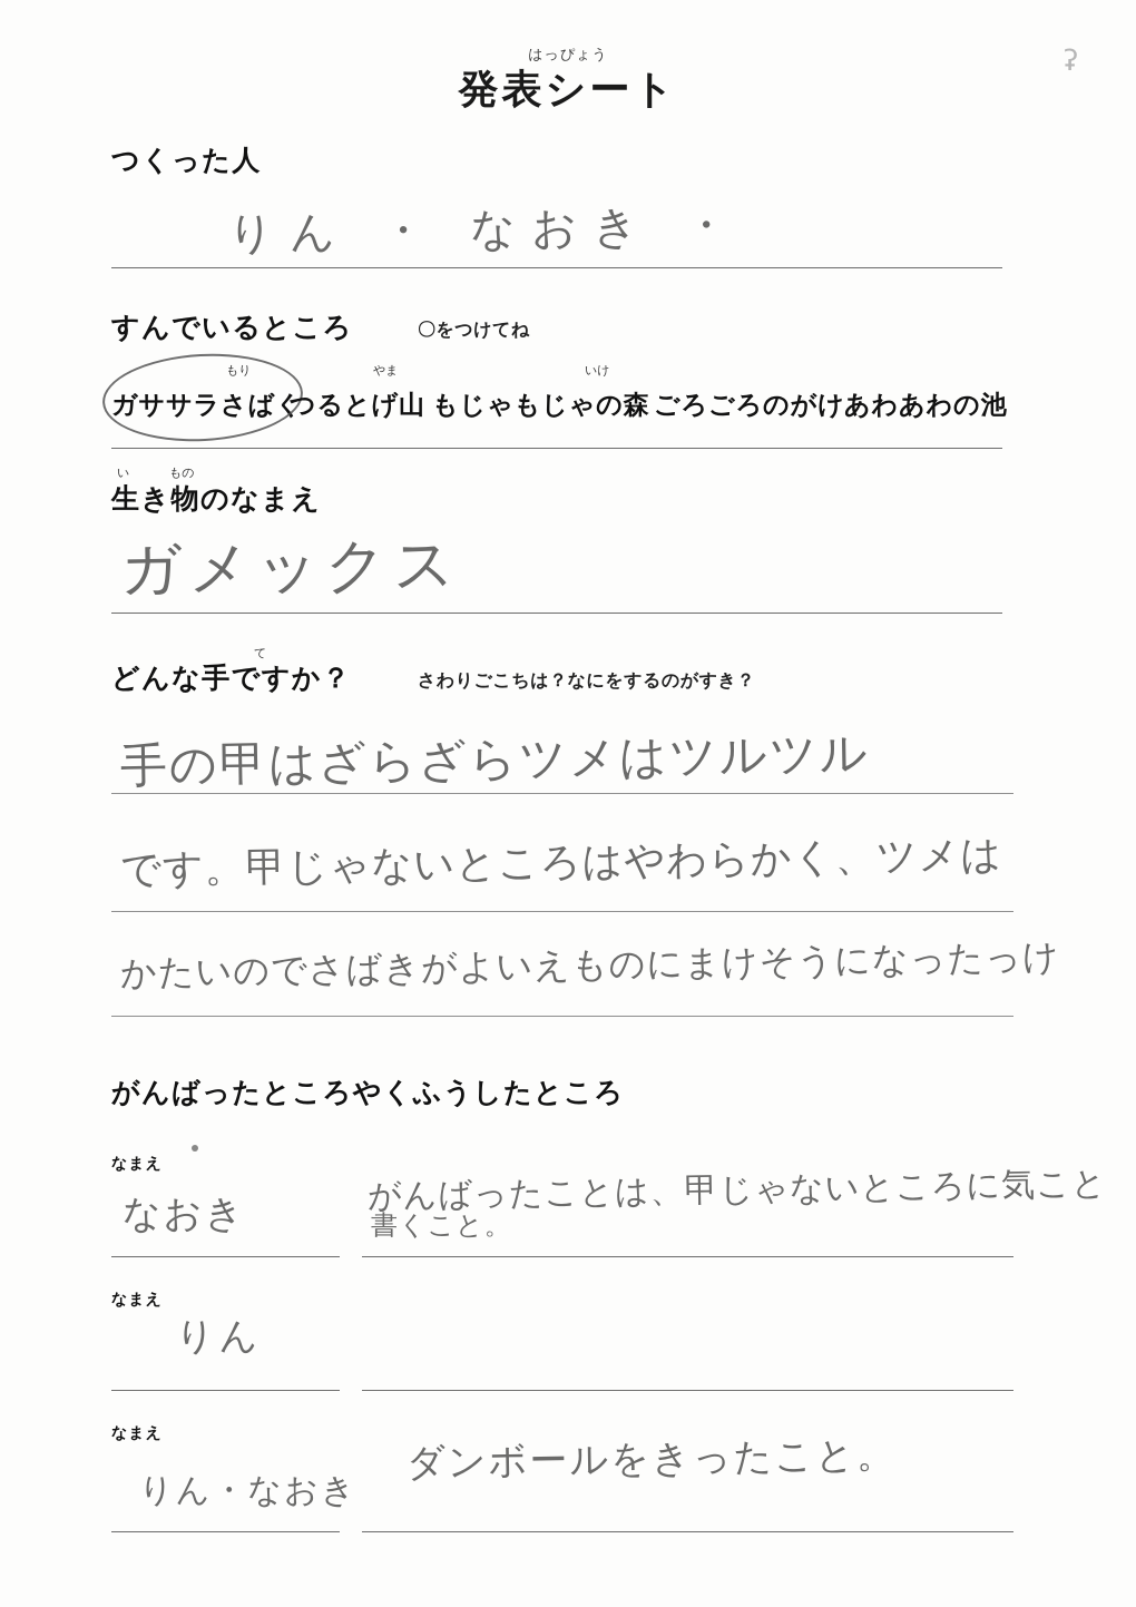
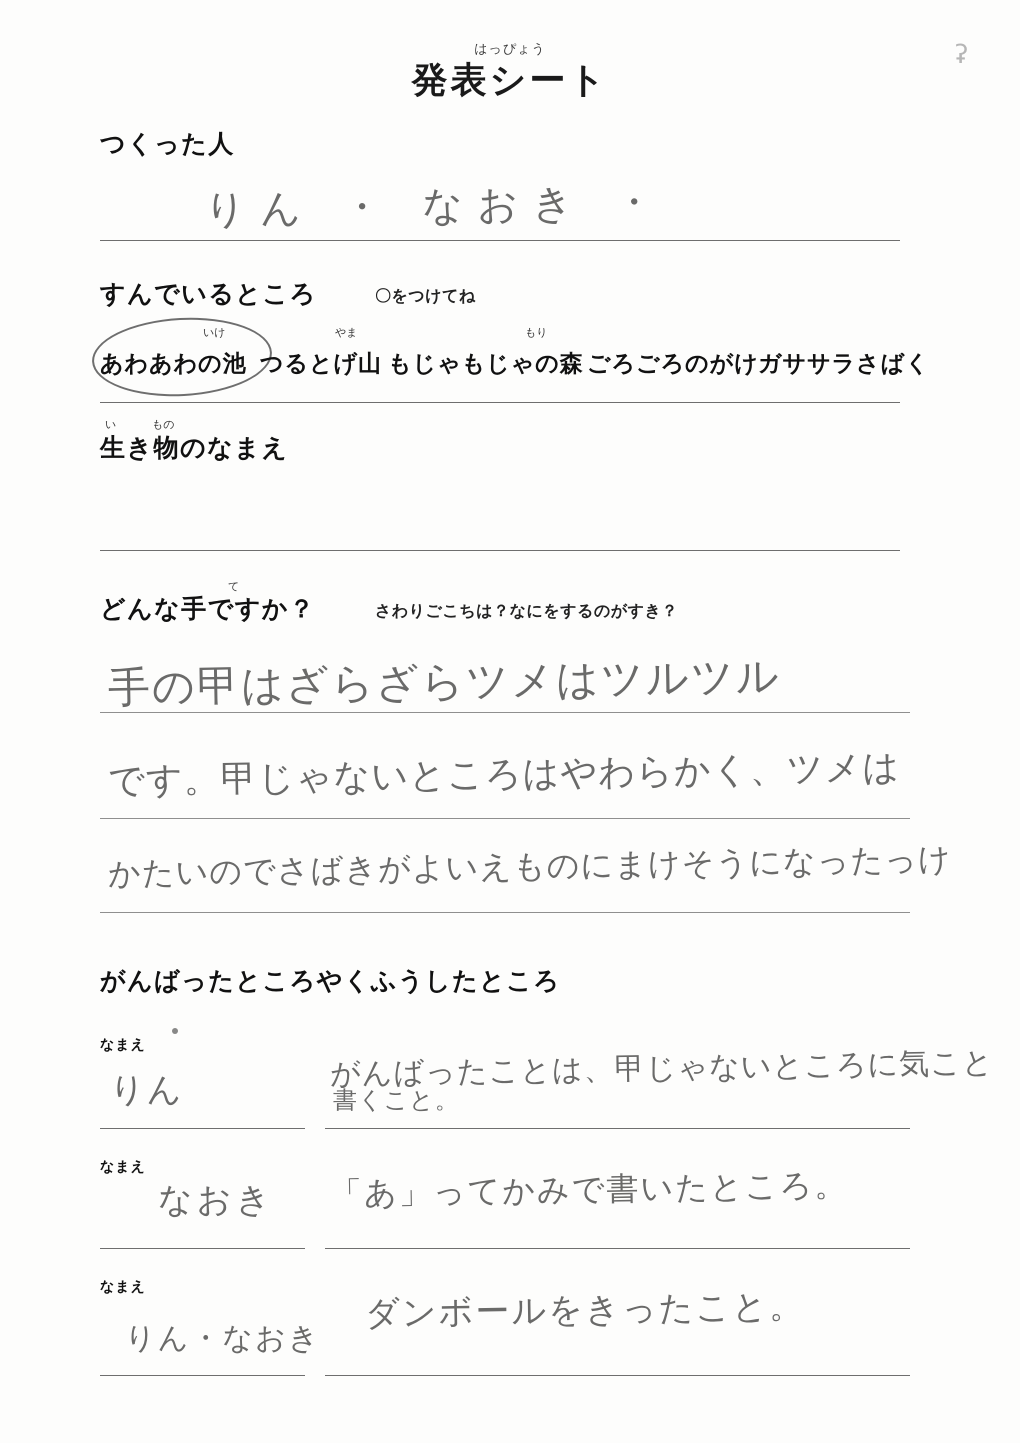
  はっぴょう
  発表シート
  ʡ
  つくった人
  りん ・ なおき ・
  すんでいるところ
  〇をつけてね
- もり
+ いけ
- ガササラさばく
+ あわあわの池
  やま
  つるとげ山
- いけ
+ もり
  もじゃもじゃの森
  ごろごろのがけ
- あわあわの池
+ ガササラさばく
  い
  もの
  生き物のなまえ
- ガメックス
  て
  どんな手ですか？
  さわりごこちは？なにをするのがすき？
  手の甲はざらざらツメはツルツル
  です。甲じゃないところはやわらかく、ツメは
  かたいのでさばきがよいえものにまけそうになったっけ
  がんばったところやくふうしたところ
  なまえ
- なおき
+ りん
  がんばったことは、甲じゃないところに気こと
  書くこと。
  なまえ
- りん
+ なおき
+ 「あ」ってかみで書いたところ。
  なまえ
  りん・なおき
  ダンボールをきったこと。
